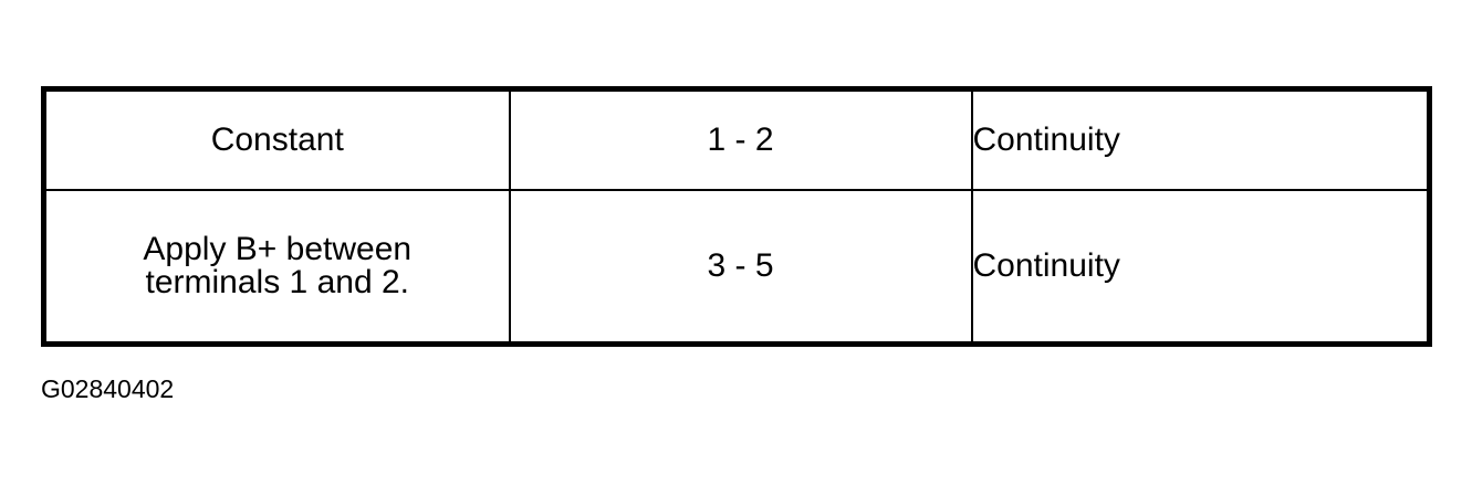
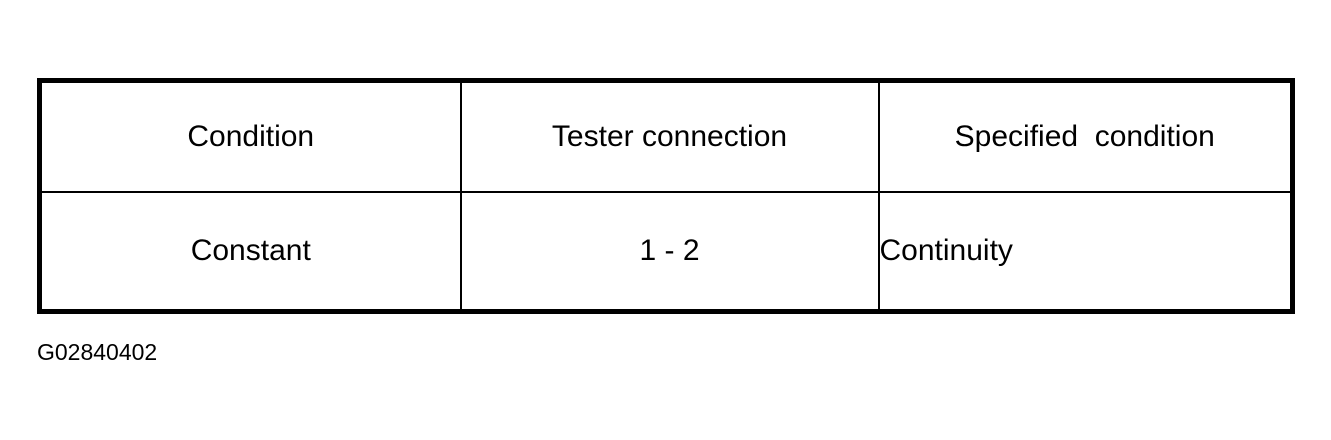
+ Condition	Tester connection	Specified condition
  Constant	1 - 2	Continuity
- Apply B+ between terminals 1 and 2.	3 - 5	Continuity
  G02840402
